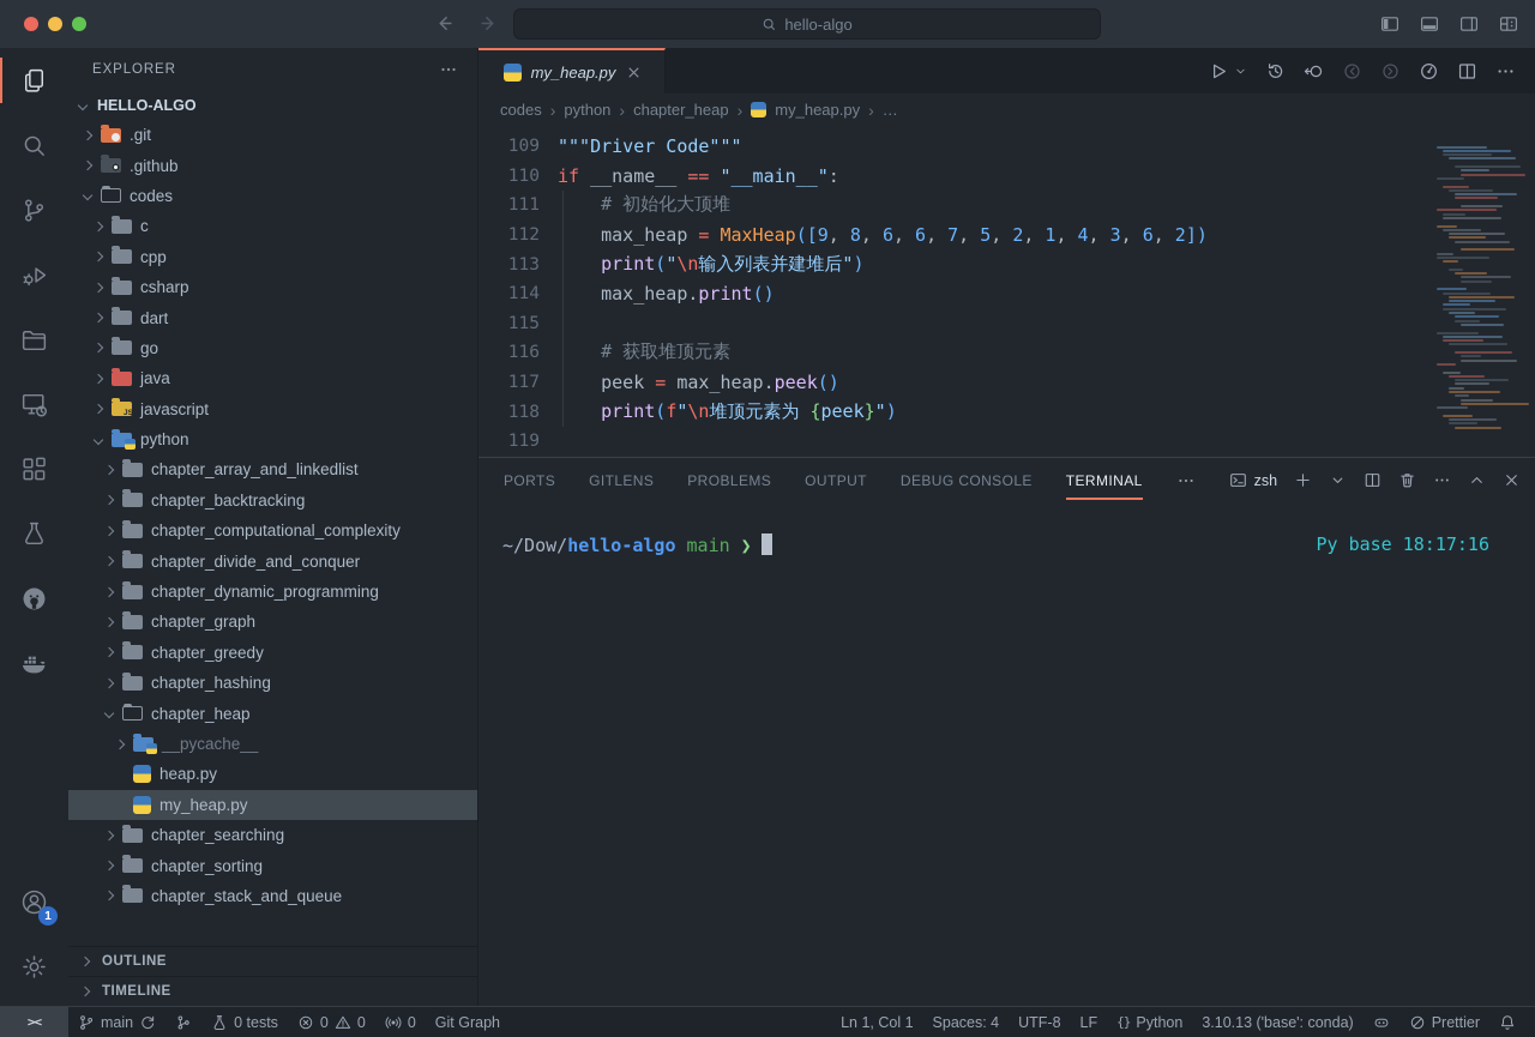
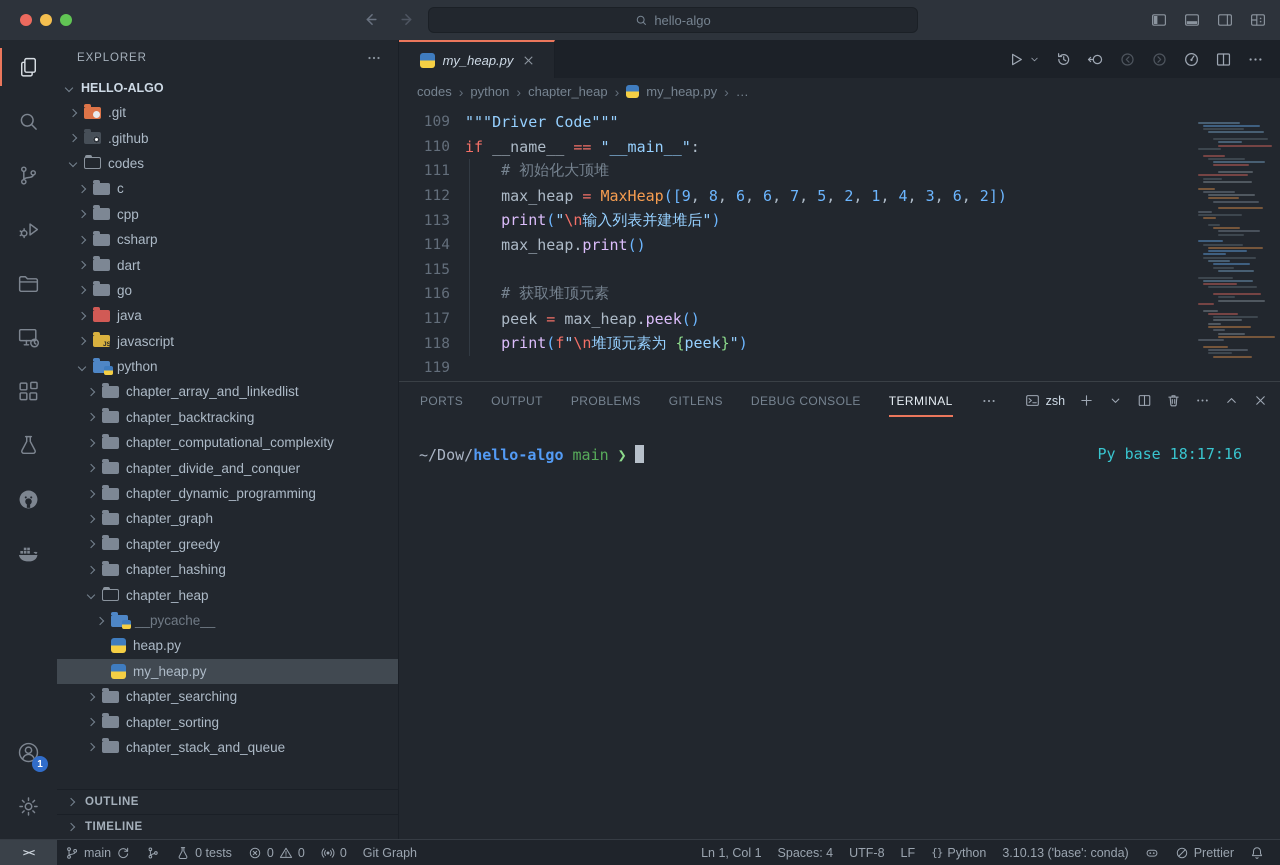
  hello-algo
  1
  EXPLORER
  HELLO-ALGO
  .git
  .github
  codes
  c
  cpp
  csharp
  dart
  go
  java
  javascript
  python
  chapter_array_and_linkedlist
  chapter_backtracking
  chapter_computational_complexity
  chapter_divide_and_conquer
  chapter_dynamic_programming
  chapter_graph
  chapter_greedy
  chapter_hashing
  chapter_heap
  __pycache__
  heap.py
  my_heap.py
  chapter_searching
  chapter_sorting
  chapter_stack_and_queue
  OUTLINE
  TIMELINE
  my_heap.py
  codes
  ›
  python
  ›
  chapter_heap
  ›
  my_heap.py
  ›
  …
  109
  """Driver Code"""
  110
  if __name__ == "__main__":
  111
  # 初始化大顶堆
  112
  max_heap = MaxHeap([9, 8, 6, 6, 7, 5, 2, 1, 4, 3, 6, 2])
  113
  print("\n输入列表并建堆后")
  114
  max_heap.print()
  115
  116
  # 获取堆顶元素
  117
  peek = max_heap.peek()
  118
  print(f"\n堆顶元素为 {peek}")
  119
  PORTS
- GITLENS
+ OUTPUT
  PROBLEMS
- OUTPUT
+ GITLENS
  DEBUG CONSOLE
  TERMINAL
  zsh
  ~/Dow/hello-algo main ❯
  Py base 18:17:16
  ><
  main
  0 tests
  0
  0
  0
  Git Graph
  Ln 1, Col 1
  Spaces: 4
  UTF-8
  LF
  {}
  Python
  3.10.13 ('base': conda)
  Prettier
